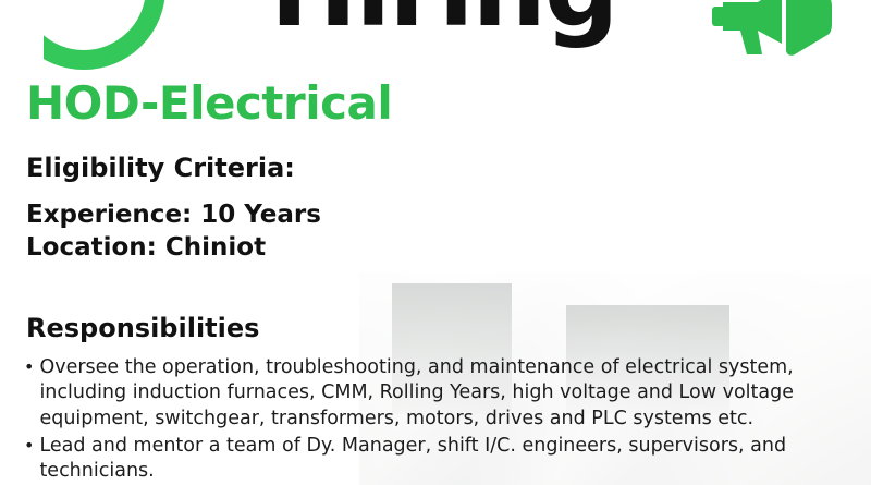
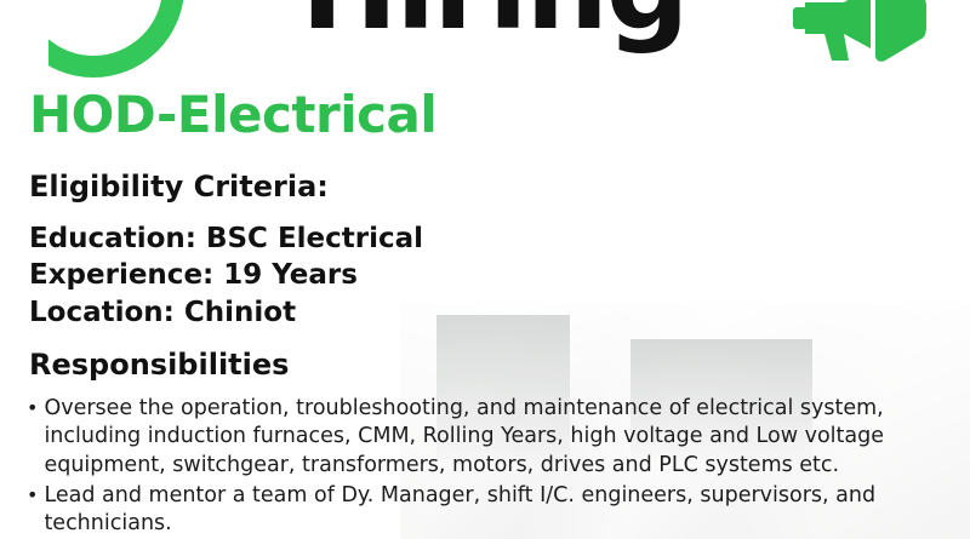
  HOD-Electrical
  Eligibility Criteria:
+ Education: BSC Electrical
- Experience: 10 Years
+ Experience: 19 Years
  Location: Chiniot
  Responsibilities
  •
  Oversee the operation, troubleshooting, and maintenance of electrical system, including induction furnaces, CMM, Rolling Years, high voltage and Low voltage equipment, switchgear, transformers, motors, drives and PLC systems etc.
  •
  Lead and mentor a team of Dy. Manager, shift I/C. engineers, supervisors, and technicians.
